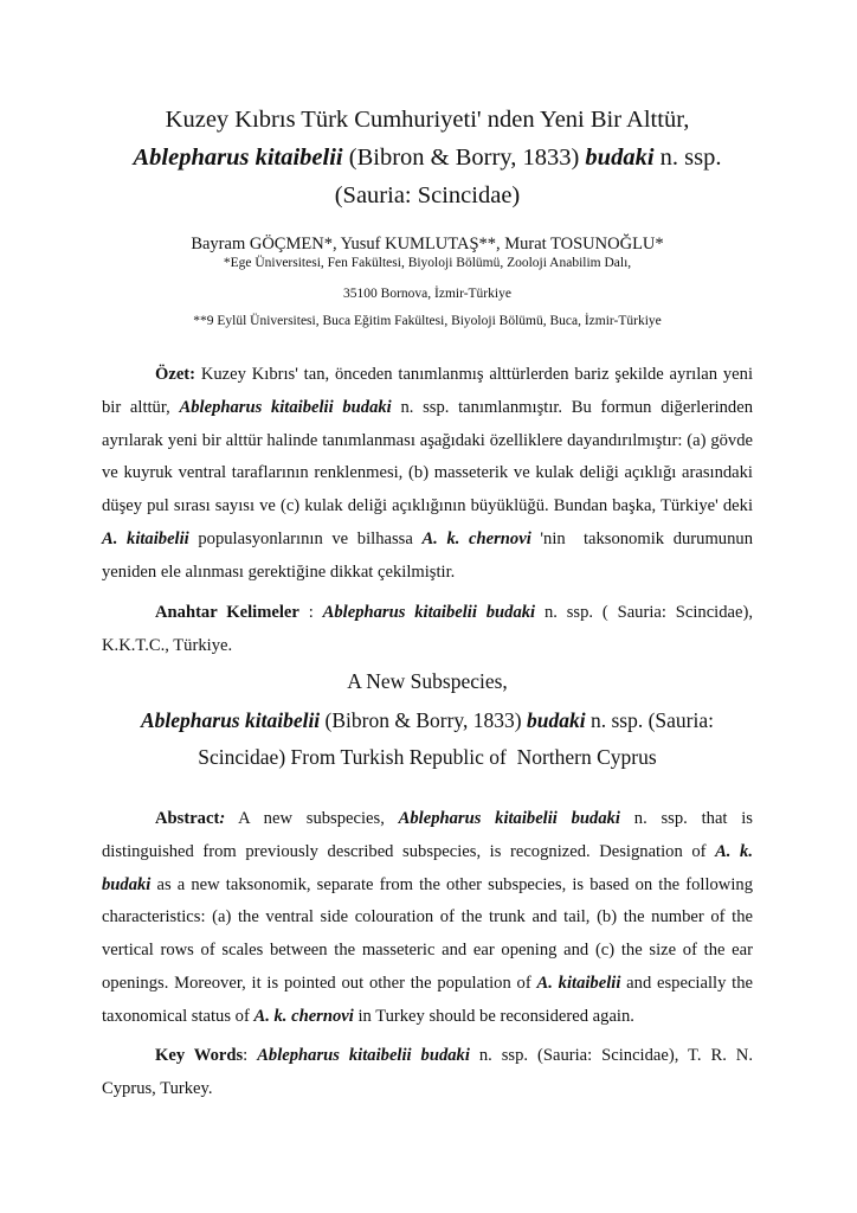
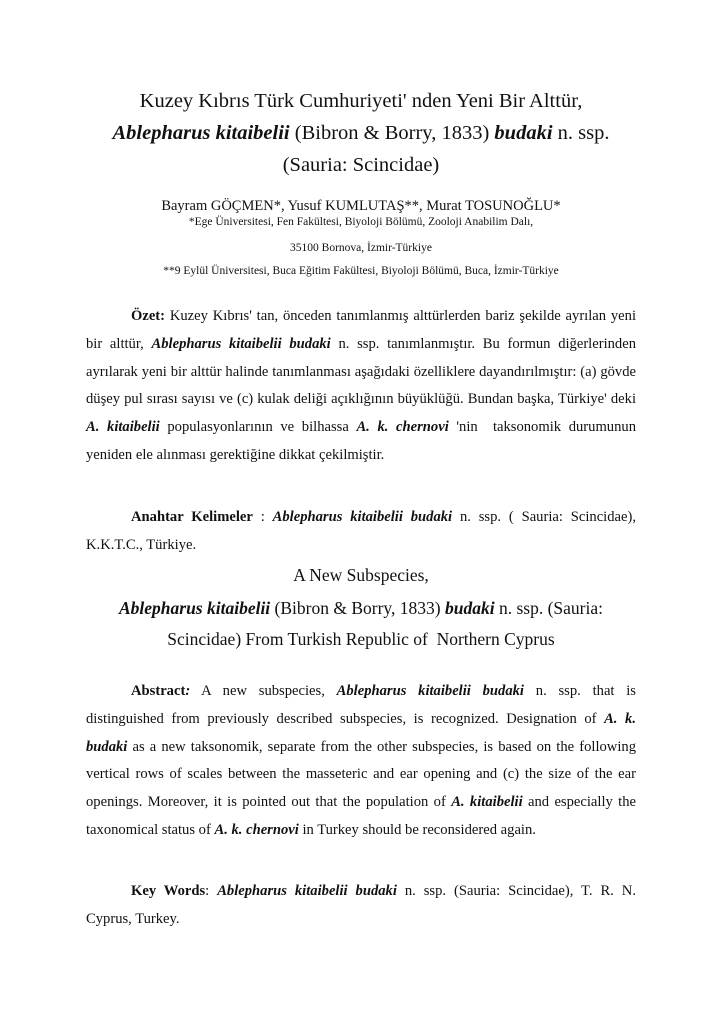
  Kuzey Kıbrıs Türk Cumhuriyeti' nden Yeni Bir Alttür,
  Ablepharus kitaibelii (Bibron & Borry, 1833) budaki n. ssp.
  (Sauria: Scincidae)
  Bayram GÖÇMEN*, Yusuf KUMLUTAŞ**, Murat TOSUNOĞLU*
  *Ege Üniversitesi, Fen Fakültesi, Biyoloji Bölümü, Zooloji Anabilim Dalı,
  35100 Bornova, İzmir-Türkiye
  **9 Eylül Üniversitesi, Buca Eğitim Fakültesi, Biyoloji Bölümü, Buca, İzmir-Türkiye
  Özet: Kuzey Kıbrıs' tan, önceden tanımlanmış alttürlerden bariz şekilde ayrılan yeni
  bir alttür, Ablepharus kitaibelii budaki n. ssp. tanımlanmıştır. Bu formun diğerlerinden
  ayrılarak yeni bir alttür halinde tanımlanması aşağıdaki özelliklere dayandırılmıştır: (a) gövde
- ve kuyruk ventral taraflarının renklenmesi, (b) masseterik ve kulak deliği açıklığı arasındaki
  düşey pul sırası sayısı ve (c) kulak deliği açıklığının büyüklüğü. Bundan başka, Türkiye' deki
  A. kitaibelii populasyonlarının ve bilhassa A. k. chernovi 'nin taksonomik durumunun
  yeniden ele alınması gerektiğine dikkat çekilmiştir.
  Anahtar Kelimeler : Ablepharus kitaibelii budaki n. ssp. ( Sauria: Scincidae),
  K.K.T.C., Türkiye.
  A New Subspecies,
  Ablepharus kitaibelii (Bibron & Borry, 1833) budaki n. ssp. (Sauria:
  Scincidae) From Turkish Republic of Northern Cyprus
  Abstract: A new subspecies, Ablepharus kitaibelii budaki n. ssp. that is
  distinguished from previously described subspecies, is recognized. Designation of A. k.
  budaki as a new taksonomik, separate from the other subspecies, is based on the following
- characteristics: (a) the ventral side colouration of the trunk and tail, (b) the number of the
  vertical rows of scales between the masseteric and ear opening and (c) the size of the ear
- openings. Moreover, it is pointed out other the population of A. kitaibelii and especially the
+ openings. Moreover, it is pointed out that the population of A. kitaibelii and especially the
  taxonomical status of A. k. chernovi in Turkey should be reconsidered again.
  Key Words: Ablepharus kitaibelii budaki n. ssp. (Sauria: Scincidae), T. R. N.
  Cyprus, Turkey.
